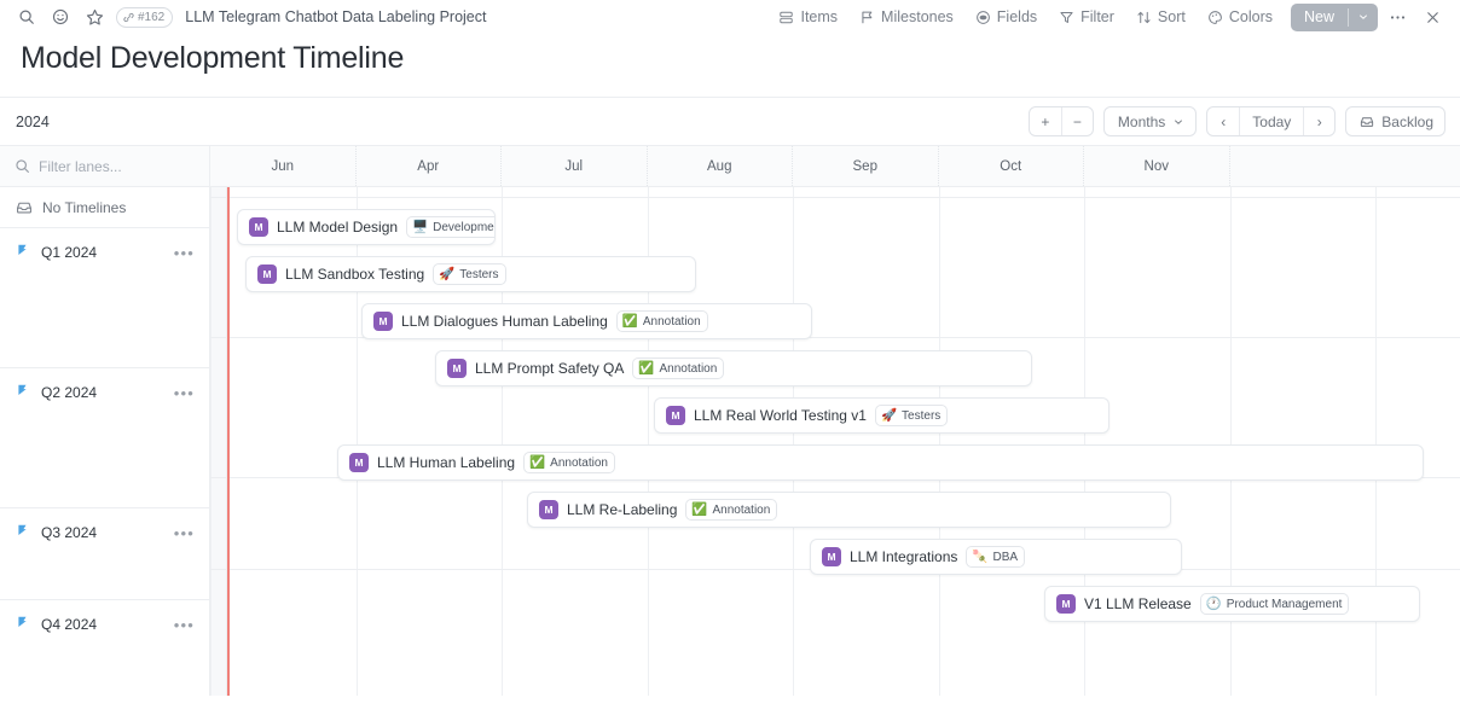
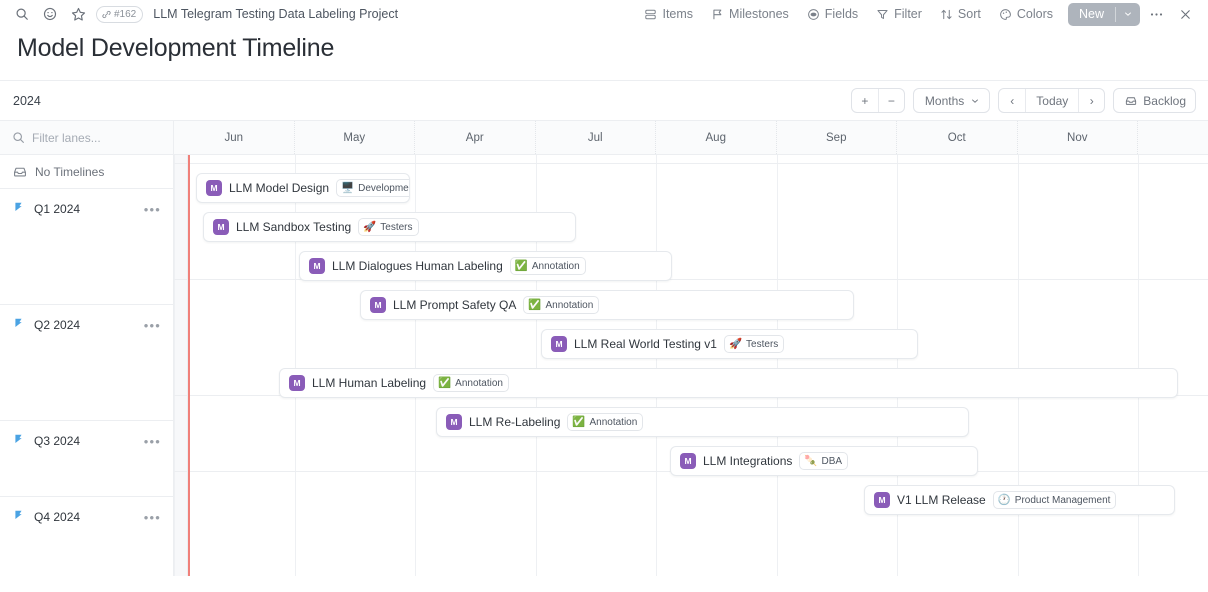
  #162
- LLM Telegram Chatbot Data Labeling Project
+ LLM Telegram Testing Data Labeling Project
  Items
  Milestones
  Fields
  Filter
  Sort
  Colors
  New
  Model Development Timeline
  2024
  +
  −
  Months
  ‹
  Today
  ›
  Backlog
  Filter lanes...
  No Timelines
  Q1 2024
  •••
  Q2 2024
  •••
  Q3 2024
  •••
  Q4 2024
  •••
  Jun
+ May
  Apr
  Jul
  Aug
  Sep
  Oct
  Nov
  M
  LLM Model Design
  🖥️
  Developme
  M
  LLM Sandbox Testing
  🚀
  Testers
  M
  LLM Dialogues Human Labeling
  ✅
  Annotation
  M
  LLM Prompt Safety QA
  ✅
  Annotation
  M
  LLM Real World Testing v1
  🚀
  Testers
  M
  LLM Human Labeling
  ✅
  Annotation
  M
  LLM Re-Labeling
  ✅
  Annotation
  M
  LLM Integrations
  🍡
  DBA
  M
  V1 LLM Release
  🕐
  Product Management
